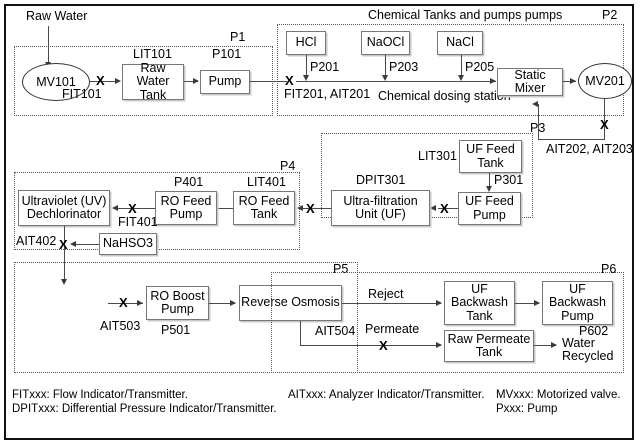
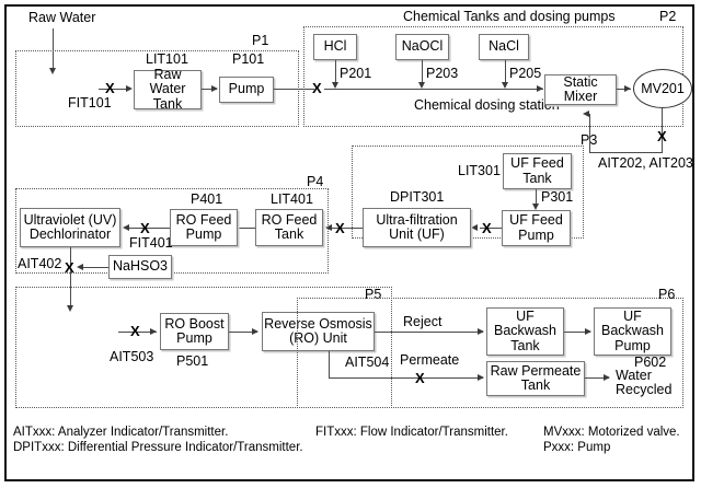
  Raw Water
  P1
- MV101
  X
  FIT101
  Raw Water
  Tank
  LIT101
  Pump
  P101
- Chemical Tanks and pumps pumps
+ Chemical Tanks and dosing pumps
  P2
  X
- FIT201, AIT201
  Chemical dosing station
  HCl
  P201
  NaOCl
  P203
  NaCl
  P205
  Static Mixer
  MV201
  X
  AIT202, AIT203
  P3
  UF Feed
  Tank
  LIT301
  P301
  UF Feed
  Pump
  X
  Ultra-filtration
  Unit (UF)
  DPIT301
  X
  P4
  RO Feed
  Tank
  LIT401
  RO Feed
  Pump
  P401
  X
  FIT401
  Ultraviolet (UV)
  Dechlorinator
  X
  AIT402
  NaHSO3
  P5
  AIT503
  X
  RO Boost
  Pump
  P501
  Reverse Osmosis
+ (RO) Unit
  Reject
  AIT504
  Permeate
  X
  P6
  UF
  Backwash
  Tank
  UF
  Backwash
  Pump
  P602
  Raw Permeate
  Tank
  Water
  Recycled
- FITxxx: Flow Indicator/Transmitter.
+ AITxxx: Analyzer Indicator/Transmitter.
  DPITxxx: Differential Pressure Indicator/Transmitter.
- AITxxx: Analyzer Indicator/Transmitter.
+ FITxxx: Flow Indicator/Transmitter.
  MVxxx: Motorized valve.
  Pxxx: Pump
